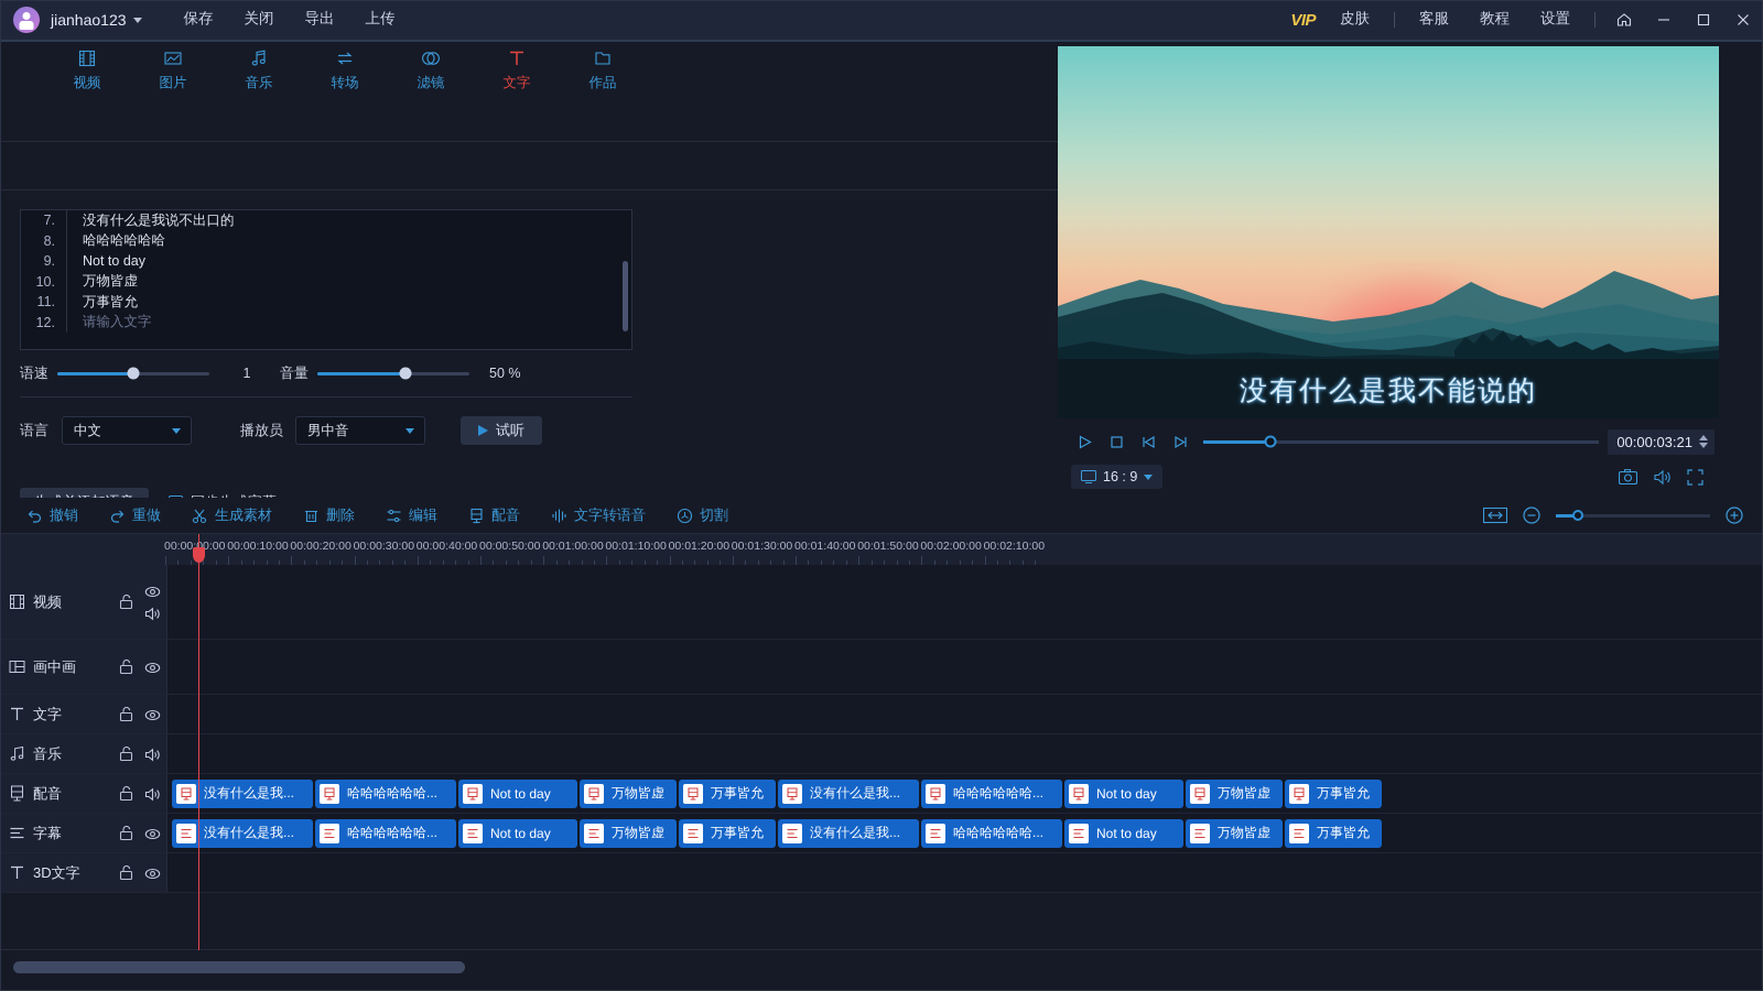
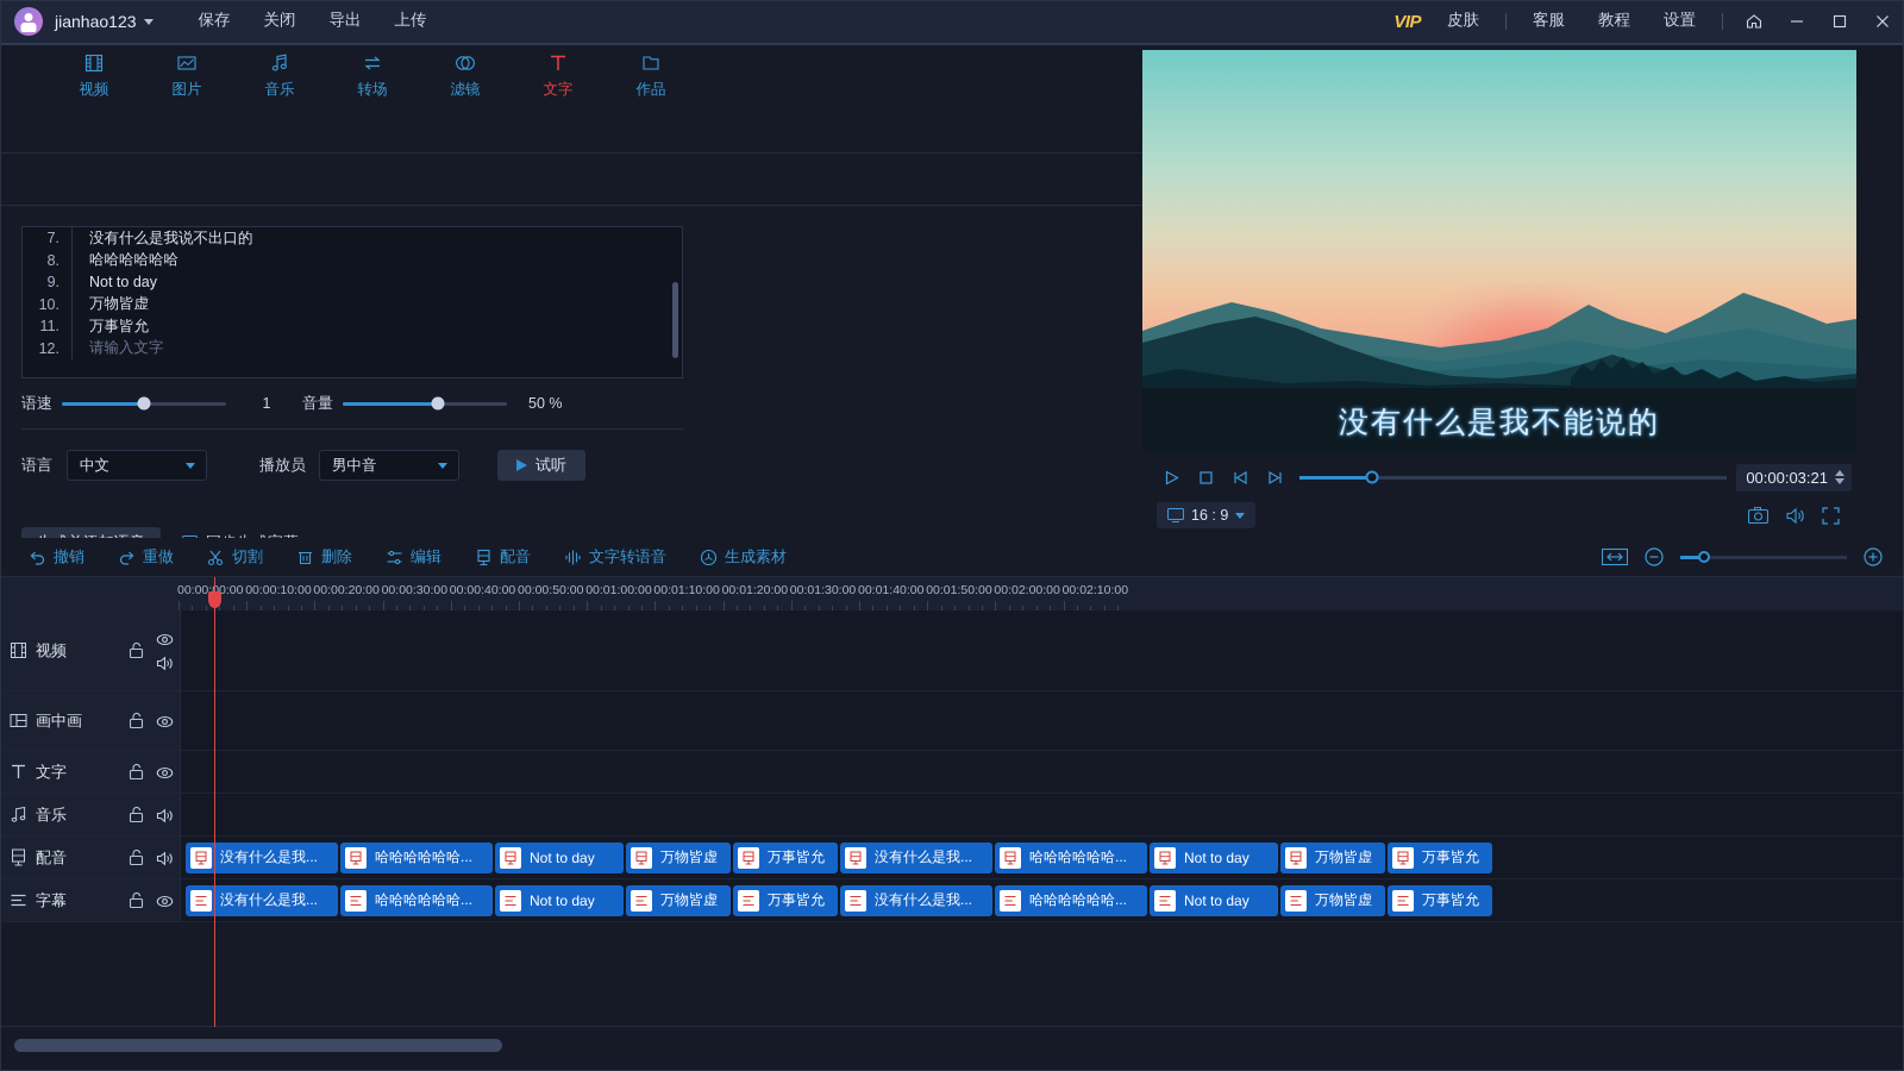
  jianhao123
  保存
  关闭
  导出
  上传
  VIP
  皮肤
  客服
  教程
  设置
  视频
  图片
  音乐
  转场
  滤镜
  文字
  作品
  7.
  没有什么是我说不出口的
  8.
  哈哈哈哈哈哈
  9.
  Not to day
  10.
  万物皆虚
  11.
  万事皆允
  12.
  请输入文字
  语速
  1
  音量
  50 %
  语言
  中文
  播放员
  男中音
  试听
  没有什么是我不能说的
  00:00:03:21
  16 : 9
  撤销
  重做
- 生成素材
+ 切割
  删除
  编辑
  配音
  文字转语音
- 切割
+ 生成素材
  00:00:00:00
  00:00:10:00
  00:00:20:00
  00:00:30:00
  00:00:40:00
  00:00:50:00
  00:01:00:00
  00:01:10:00
  00:01:20:00
  00:01:30:00
  00:01:40:00
  00:01:50:00
  00:02:00:00
  00:02:10:00
  视频
  画中画
  文字
  音乐
  配音
  没有什么是我...
  哈哈哈哈哈哈...
  Not to day
  万物皆虚
  万事皆允
  没有什么是我...
  哈哈哈哈哈哈...
  Not to day
  万物皆虚
  万事皆允
  字幕
  没有什么是我...
  哈哈哈哈哈哈...
  Not to day
  万物皆虚
  万事皆允
  没有什么是我...
  哈哈哈哈哈哈...
  Not to day
  万物皆虚
  万事皆允
- 3D文字
